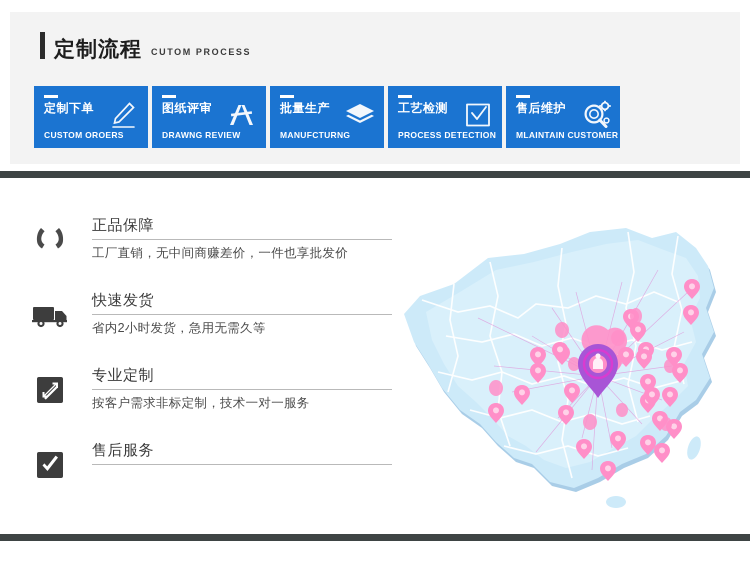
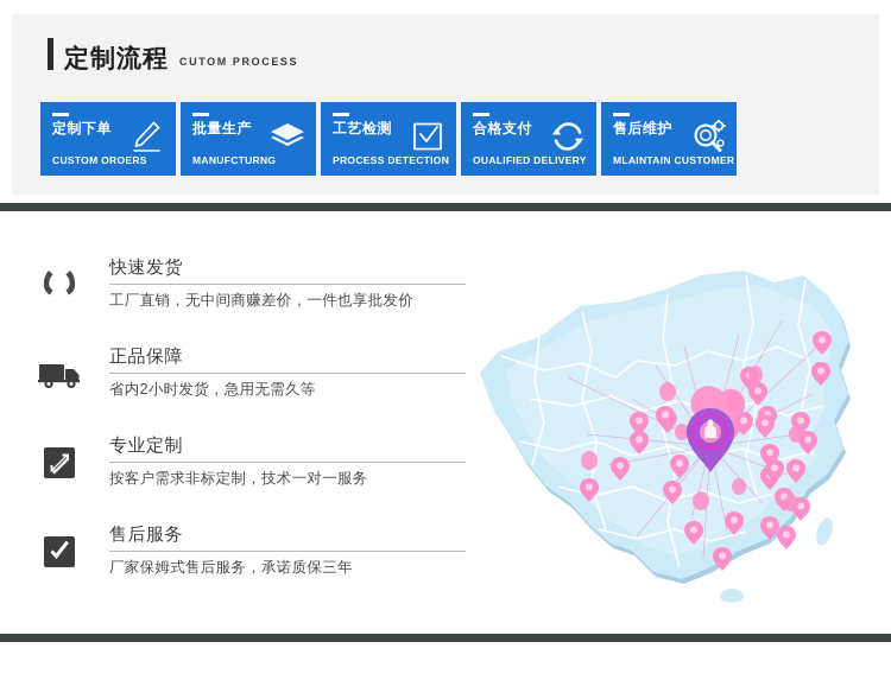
  定制流程
  CUTOM PROCESS
  定制下单
  CUSTOM OROERS
- 图纸评审
- DRAWNG REVIEW
  批量生产
  MANUFCTURNG
  工艺检测
  PROCESS DETECTION
+ 合格支付
+ OUALIFIED DELIVERY
  售后维护
  MLAINTAIN CUSTOMER
- 正品保障
+ 快速发货
  工厂直销，无中间商赚差价，一件也享批发价
- 快速发货
+ 正品保障
  省内2小时发货，急用无需久等
  专业定制
  按客户需求非标定制，技术一对一服务
  售后服务
+ 厂家保姆式售后服务，承诺质保三年
